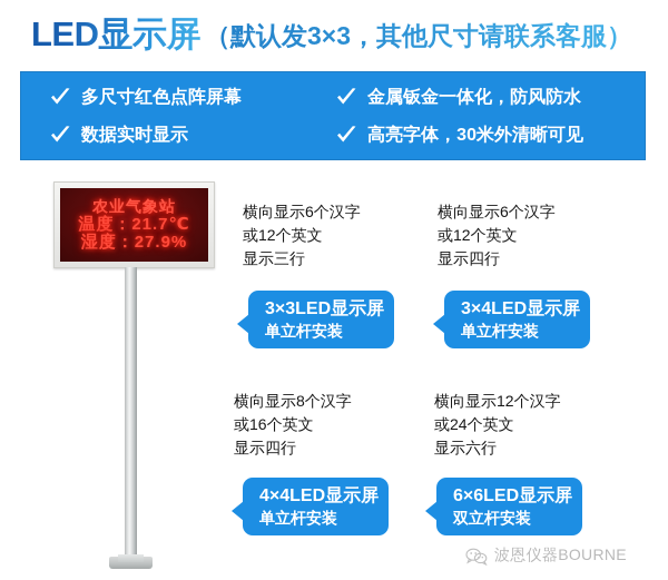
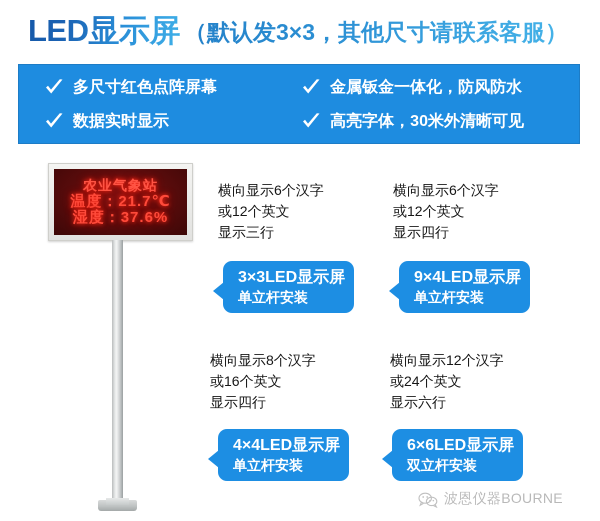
  LED显示屏
  （默认发3×3，其他尺寸请联系客服）
  多尺寸红色点阵屏幕
  金属钣金一体化，防风防水
  数据实时显示
  高亮字体，30米外清晰可见
  农业气象站
  温度：21.7℃
- 湿度：27.9%
+ 湿度：37.6%
  横向显示6个汉字
  或12个英文
  显示三行
  横向显示6个汉字
  或12个英文
  显示四行
  横向显示8个汉字
  或16个英文
  显示四行
  横向显示12个汉字
  或24个英文
  显示六行
  3×3LED显示屏
  单立杆安装
- 3×4LED显示屏
+ 9×4LED显示屏
  单立杆安装
  4×4LED显示屏
  单立杆安装
  6×6LED显示屏
  双立杆安装
  波恩仪器BOURNE
